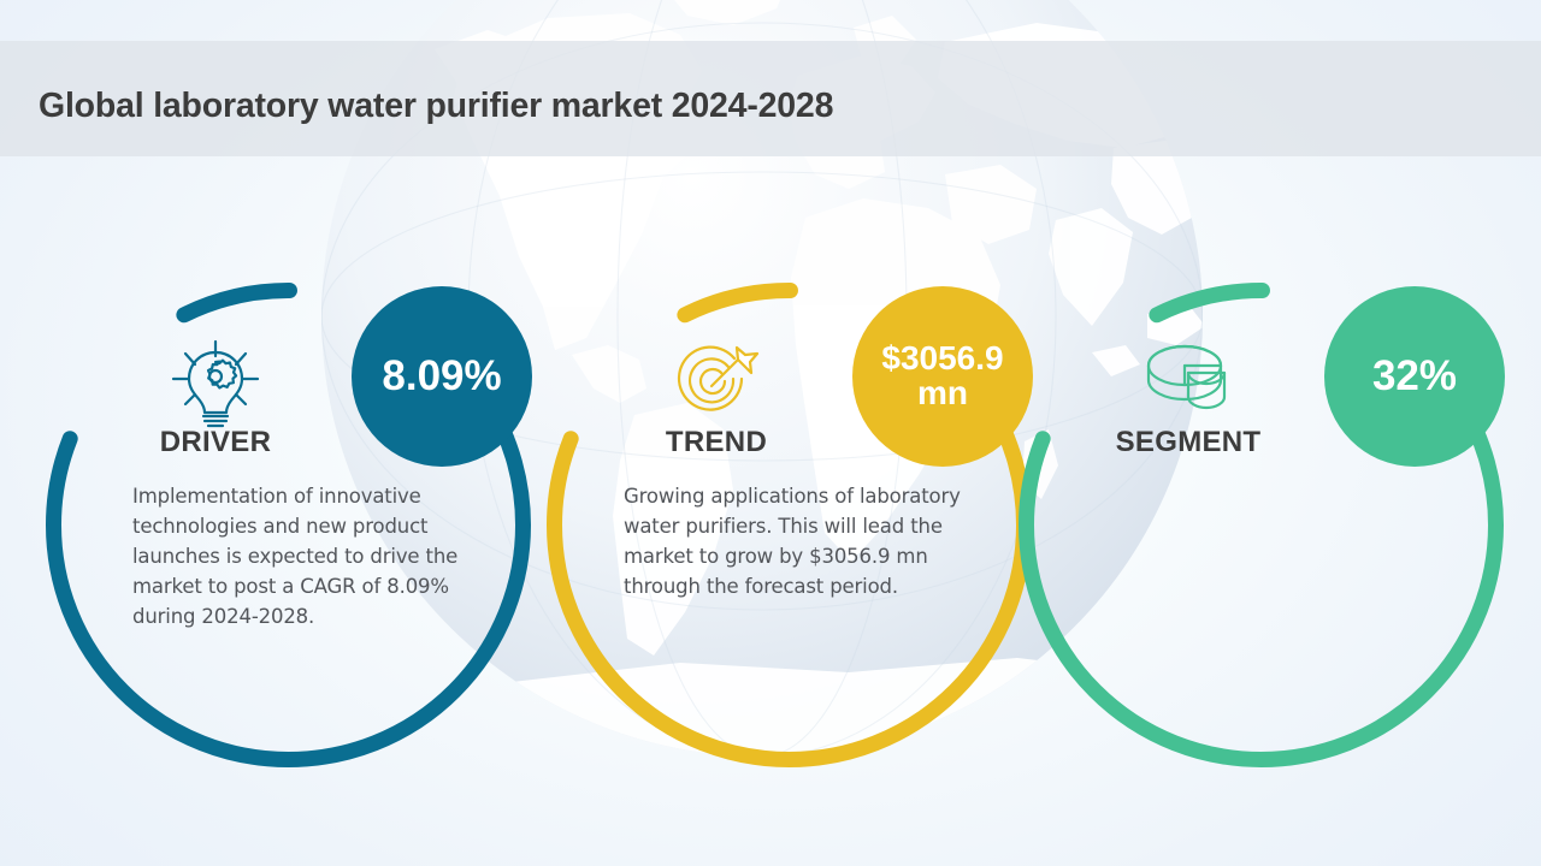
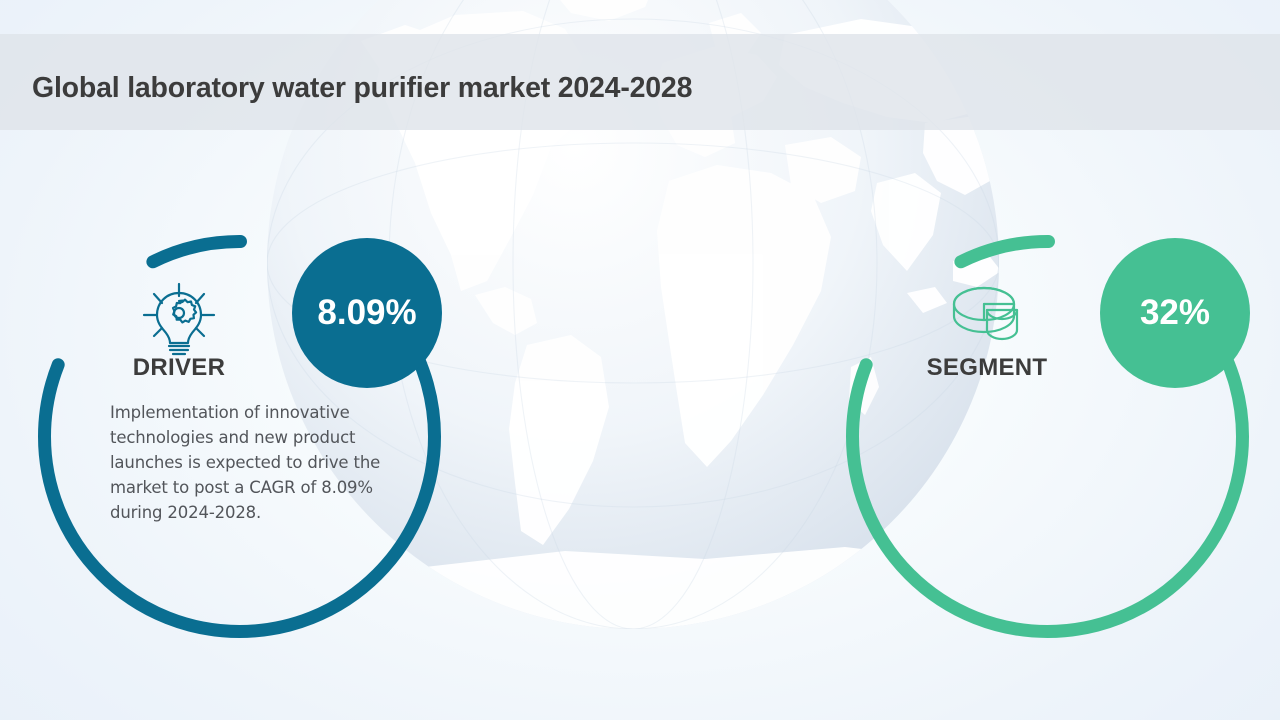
  Global laboratory water purifier market 2024-2028
  DRIVER
  8.09%
  Implementation of innovative technologies and new product launches is expected to drive the market to post a CAGR of 8.09% during 2024-2028.
- TREND
- $3056.9 mn
- Growing applications of laboratory water purifiers. This will lead the market to grow by $3056.9 mn through the forecast period.
  SEGMENT
  32%
